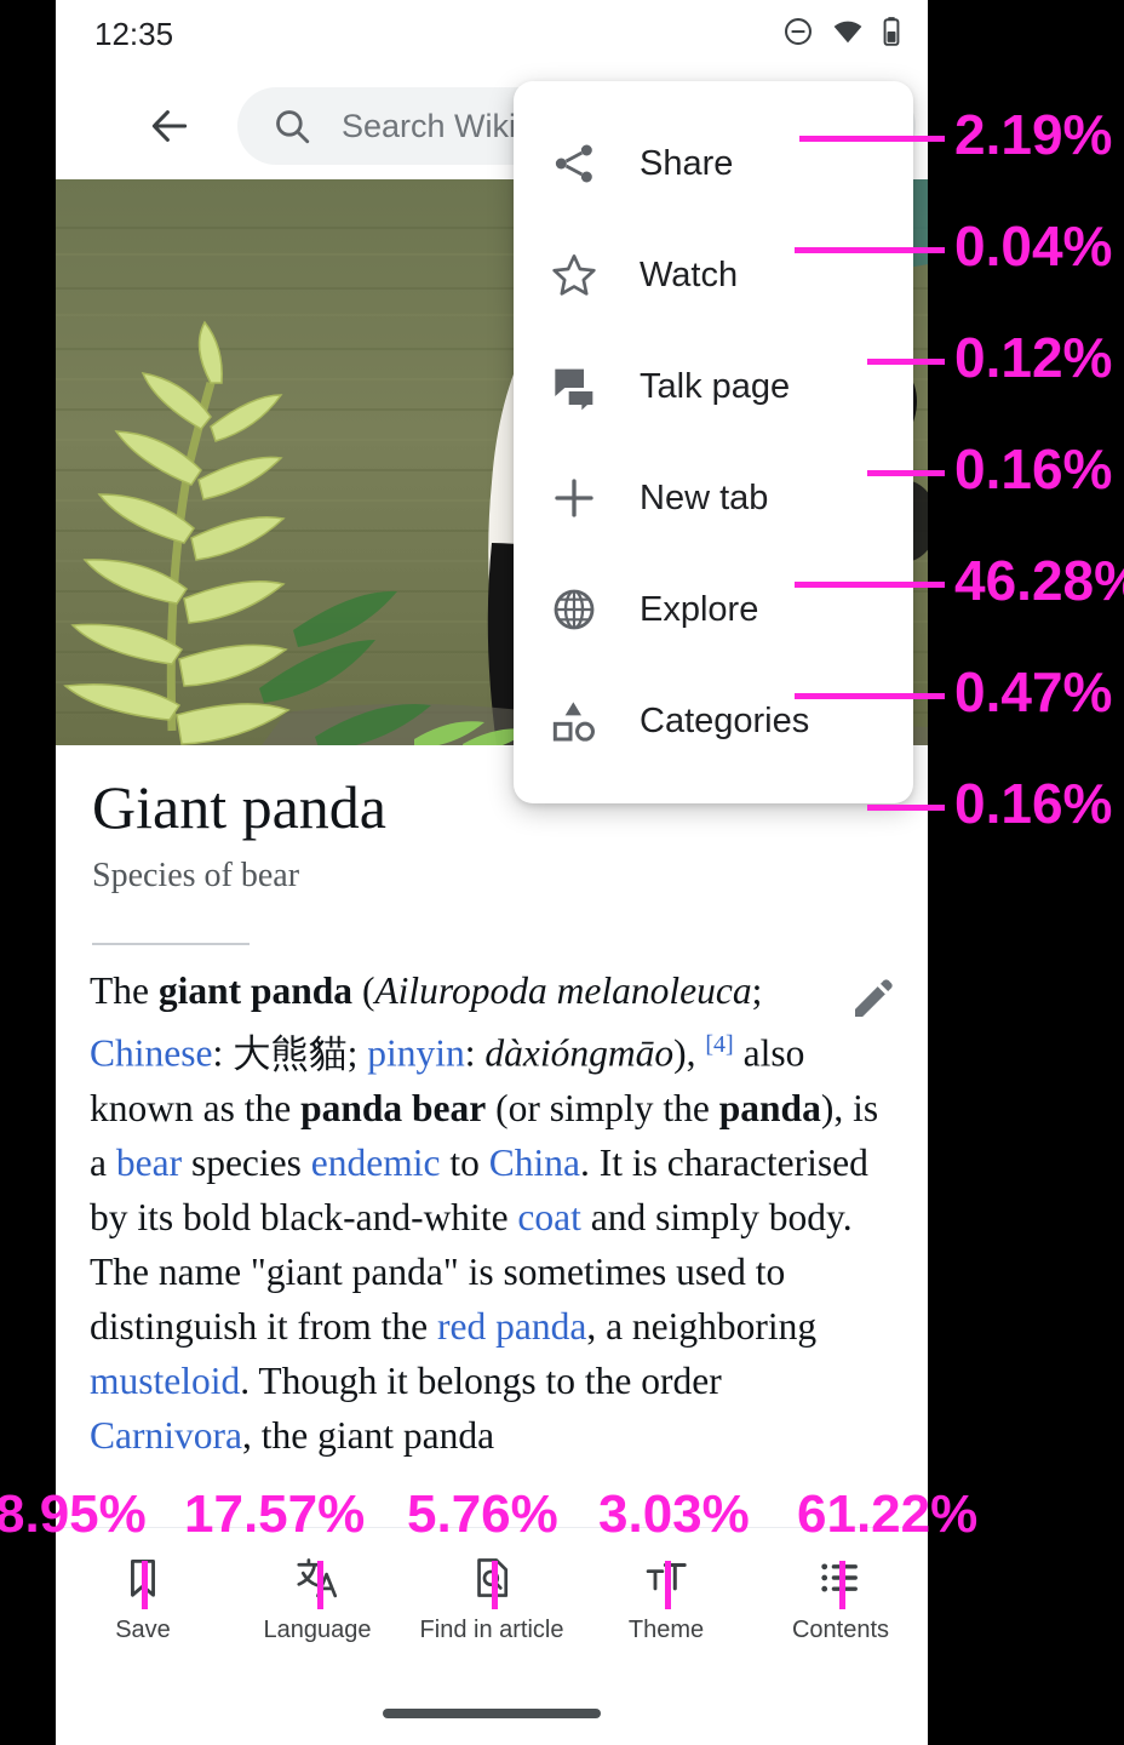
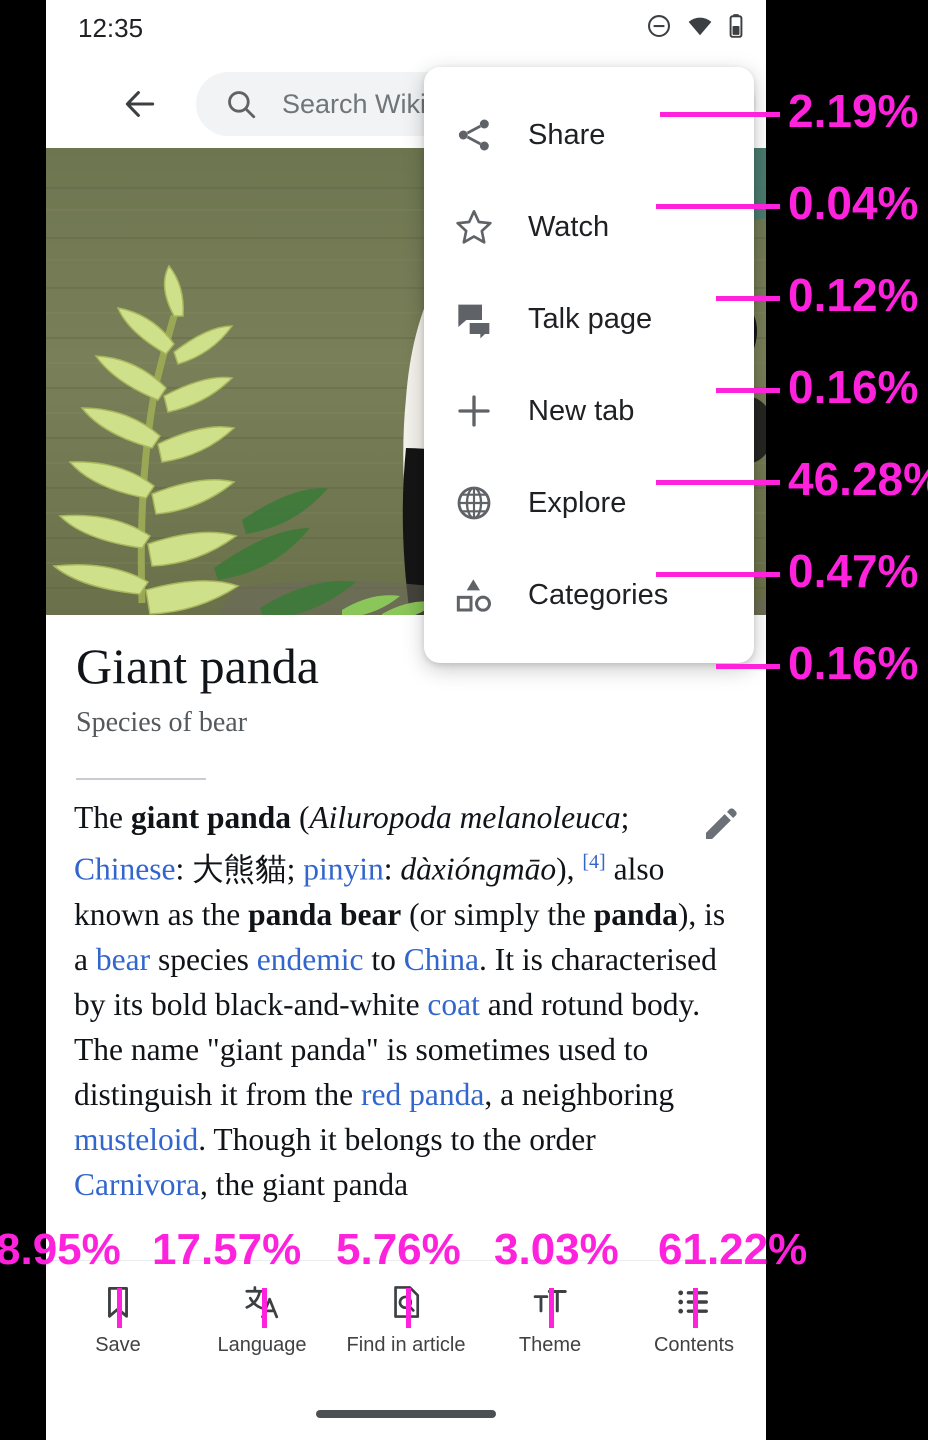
  12:35
  Giant panda
  Species of bear
- The giant panda (Ailuropoda melanoleuca; Chinese: 大熊貓; pinyin: dàxióngmāo), [4] also known as the panda bear (or simply the panda), is a bear species endemic to China. It is characterised by its bold black-and-white coat and simply body. The name "giant panda" is sometimes used to distinguish it from the red panda, a neighboring musteloid. Though it belongs to the order Carnivora, the giant panda
+ The giant panda (Ailuropoda melanoleuca; Chinese: 大熊貓; pinyin: dàxióngmāo), [4] also known as the panda bear (or simply the panda), is a bear species endemic to China. It is characterised by its bold black-and-white coat and rotund body. The name "giant panda" is sometimes used to distinguish it from the red panda, a neighboring musteloid. Though it belongs to the order Carnivora, the giant panda
  Save
  Language
  Find in article
  Theme
  Contents
  Share
  Watch
  Talk page
  New tab
  Explore
  Categories
  2.19%
  0.04%
  0.12%
  0.16%
  46.28%
  0.47%
  0.16%
  8.95%
  17.57%
  5.76%
  3.03%
  61.22%
